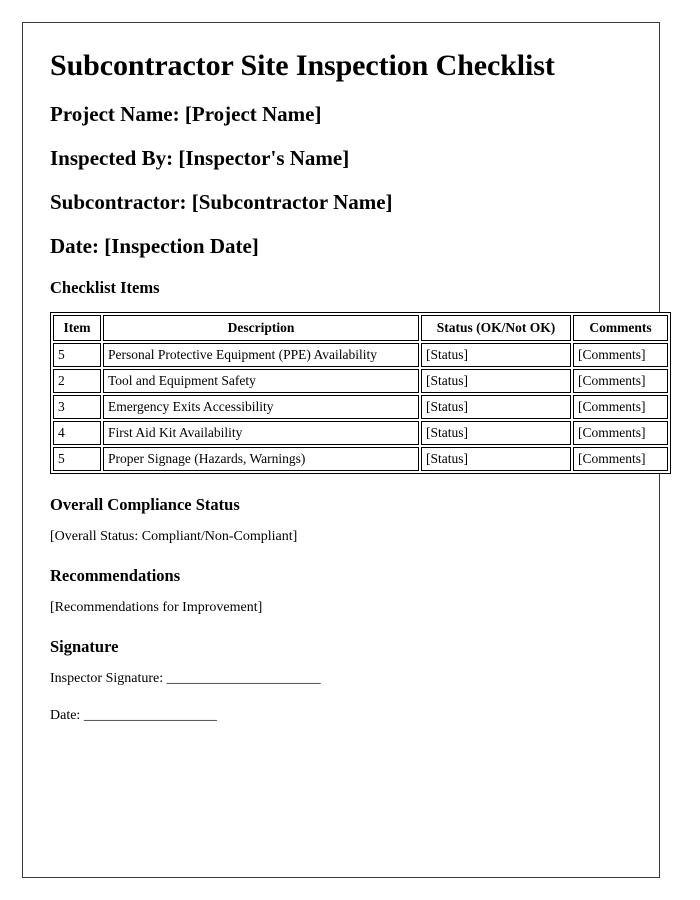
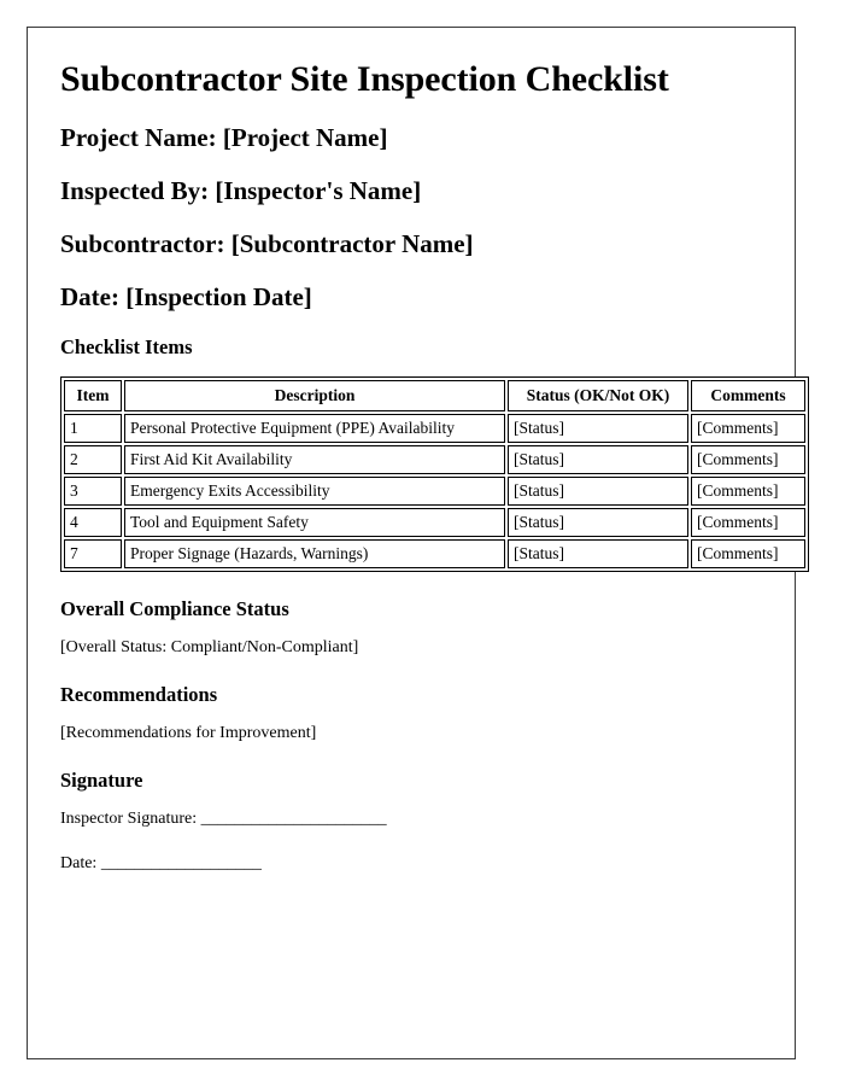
  Subcontractor Site Inspection Checklist
  Project Name: [Project Name]
  Inspected By: [Inspector's Name]
  Subcontractor: [Subcontractor Name]
  Date: [Inspection Date]
  Checklist Items
  Item	Description	Status (OK/Not OK)	Comments
- 5	Personal Protective Equipment (PPE) Availability	[Status]	[Comments]
+ 1	Personal Protective Equipment (PPE) Availability	[Status]	[Comments]
- 2	Tool and Equipment Safety	[Status]	[Comments]
+ 2	First Aid Kit Availability	[Status]	[Comments]
  3	Emergency Exits Accessibility	[Status]	[Comments]
- 4	First Aid Kit Availability	[Status]	[Comments]
+ 4	Tool and Equipment Safety	[Status]	[Comments]
- 5	Proper Signage (Hazards, Warnings)	[Status]	[Comments]
+ 7	Proper Signage (Hazards, Warnings)	[Status]	[Comments]
  Overall Compliance Status
  [Overall Status: Compliant/Non-Compliant]
  Recommendations
  [Recommendations for Improvement]
  Signature
  Inspector Signature: ______________________
  Date: ___________________
